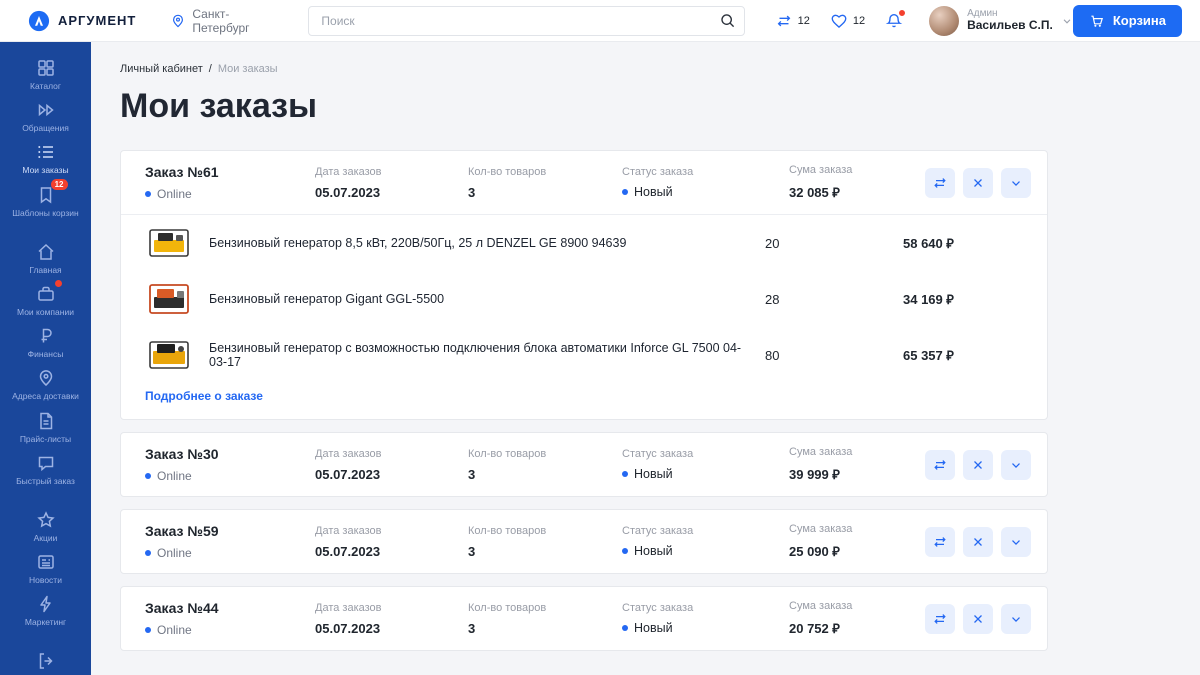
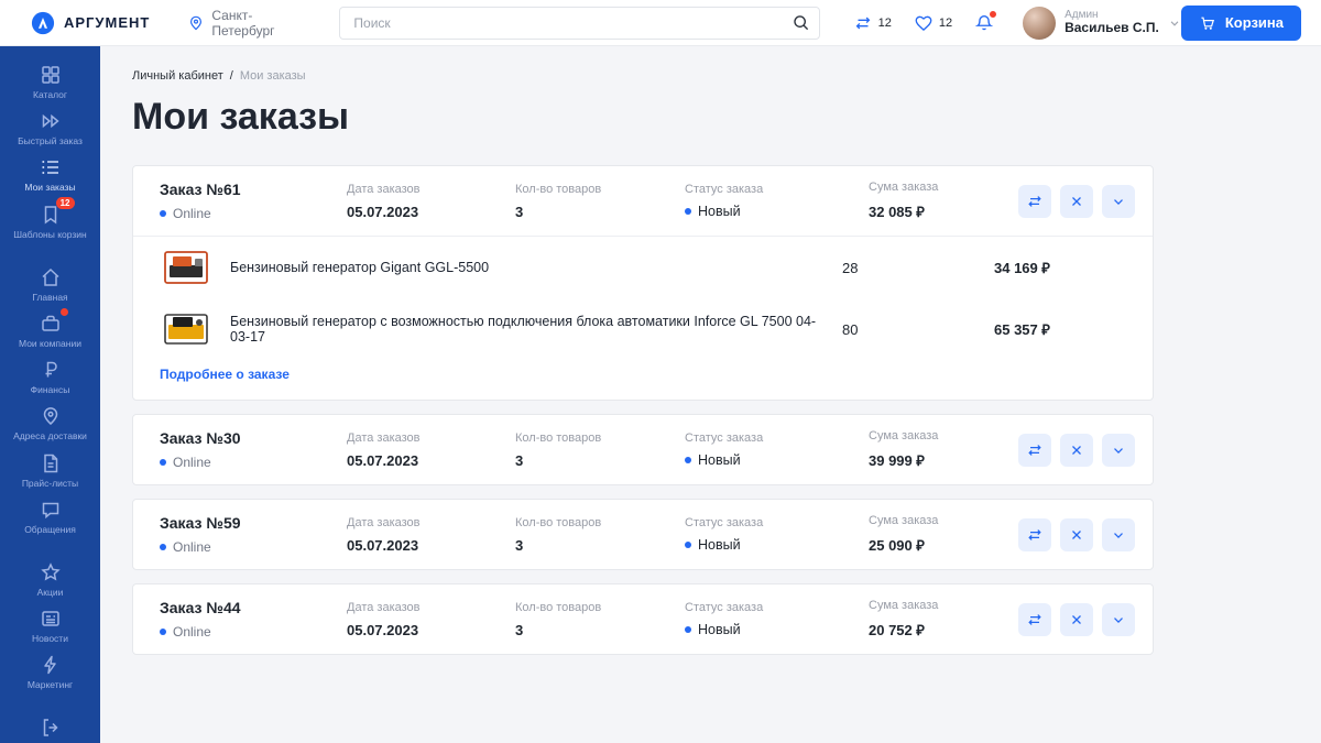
  АРГУМЕНТ
  Санкт-Петербург
  Поиск
  12
  12
  Админ
  Васильев С.П.
  Корзина
  Каталог
- Обращения
+ Быстрый заказ
  Мои заказы
  12
  Шаблоны корзин
  Главная
  Мои компании
  Финансы
  Адреса доставки
  Прайс-листы
- Быстрый заказ
+ Обращения
  Акции
  Новости
  Маркетинг
  Личный кабинет
  /
  Мои заказы
  Мои заказы
  Заказ №61
  Online
  Дата заказов
  05.07.2023
  Кол-во товаров
  3
  Статус заказа
  Новый
  Сума заказа
  32 085 ₽
- Бензиновый генератор 8,5 кВт, 220В/50Гц, 25 л DENZEL GE 8900 94639
- 20
- 58 640 ₽
  Бензиновый генератор Gigant GGL-5500
  28
  34 169 ₽
  Бензиновый генератор с возможностью подключения блока автоматики Inforce GL 7500 04-03-17
  80
  65 357 ₽
  Подробнее о заказе
  Заказ №30
  Online
  Дата заказов
  05.07.2023
  Кол-во товаров
  3
  Статус заказа
  Новый
  Сума заказа
  39 999 ₽
  Заказ №59
  Online
  Дата заказов
  05.07.2023
  Кол-во товаров
  3
  Статус заказа
  Новый
  Сума заказа
  25 090 ₽
  Заказ №44
  Online
  Дата заказов
  05.07.2023
  Кол-во товаров
  3
  Статус заказа
  Новый
  Сума заказа
  20 752 ₽
